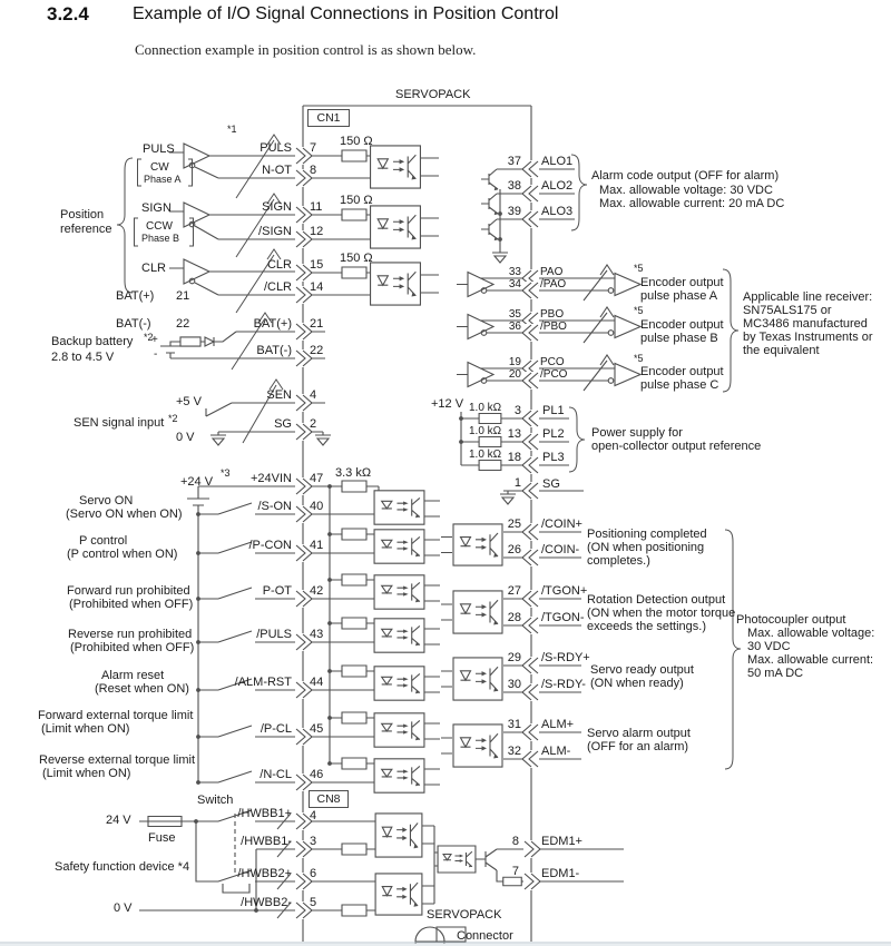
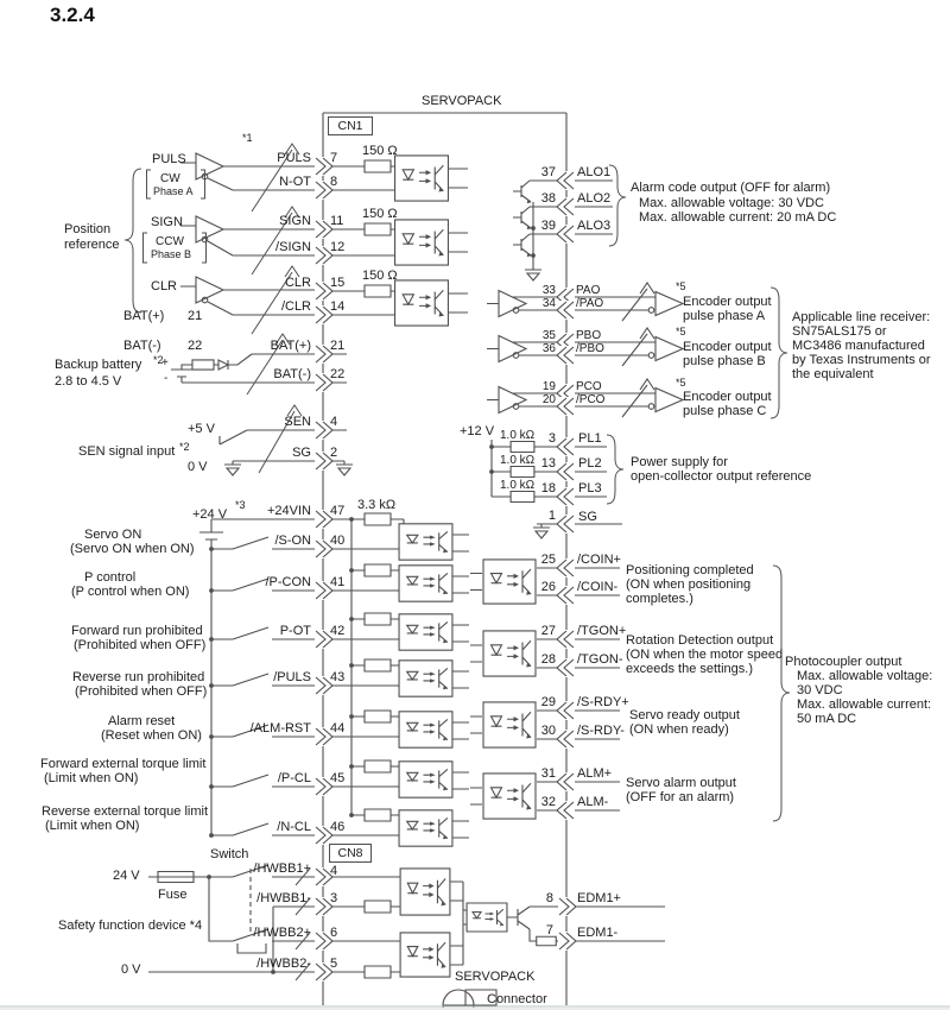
  3.2.4
- Example of I/O Signal Connections in Position Control
- Connection example in position control is as shown below.
  SERVOPACK
  CN1
  CN8
  PULS
  N-OT
  SIGN
  /SIGN
  CLR
  /CLR
  BAT(+)
  BAT(-)
  SEN
  SG
  +24VIN
  /S-ON
  /P-CON
  P-OT
  /PULS
  /ALM-RST
  /P-CL
  /N-CL
  7
  8
  11
  12
  15
  14
  21
  22
  4
  2
  47
  40
  41
  42
  43
  44
  45
  46
  /HWBB1+
  /HWBB1-
  /HWBB2+
  /HWBB2-
  4
  3
  6
  5
  150 Ω
  150 Ω
  150 Ω
  3.3 kΩ
  1.0 kΩ
  1.0 kΩ
  1.0 kΩ
  *1
  PULS
  CW
  Phase A
  Position reference
  SIGN
  CCW
  Phase B
  CLR
  BAT(+)
  21
  BAT(-)
  22
  Backup battery
  *2
  2.8 to 4.5 V
  +
  -
  +5 V
  SEN signal input
  *2
  0 V
  +24 V
  *3
  Servo ON
  (Servo ON when ON)
  P control
  (P control when ON)
  Forward run prohibited
  (Prohibited when OFF)
  Reverse run prohibited
  (Prohibited when OFF)
  Alarm reset
  (Reset when ON)
  Forward external torque limit
  (Limit when ON)
  Reverse external torque limit
  (Limit when ON)
  Switch
  24 V
  Fuse
  Safety function device *4
  0 V
  37
  38
  39
  ALO1
  ALO2
  ALO3
  Alarm code output (OFF for alarm)
  Max. allowable voltage: 30 VDC
  Max. allowable current: 20 mA DC
  33
  34
  35
  36
  19
  20
  PAO
  /PAO
  PBO
  /PBO
  PCO
  /PCO
  *5
  *5
  *5
  Encoder output
  pulse phase A
  Encoder output
  pulse phase B
  Encoder output
  pulse phase C
  Applicable line receiver:
  SN75ALS175 or
  MC3486 manufactured
  by Texas Instruments or
  the equivalent
  +12 V
  3
  13
  18
  PL1
  PL2
  PL3
  Power supply for
  open-collector output reference
  1
  SG
  25
  26
  27
  28
  29
  30
  31
  32
  /COIN+
  /COIN-
  /TGON+
  /TGON-
  /S-RDY+
  /S-RDY-
  ALM+
  ALM-
  Positioning completed
  (ON when positioning
  completes.)
  Rotation Detection output
- (ON when the motor torque
+ (ON when the motor speed
  exceeds the settings.)
  Servo ready output
  (ON when ready)
  Servo alarm output
  (OFF for an alarm)
  Photocoupler output
  Max. allowable voltage:
  30 VDC
  Max. allowable current:
  50 mA DC
  8
  7
  EDM1+
  EDM1-
  SERVOPACK
  Connector
